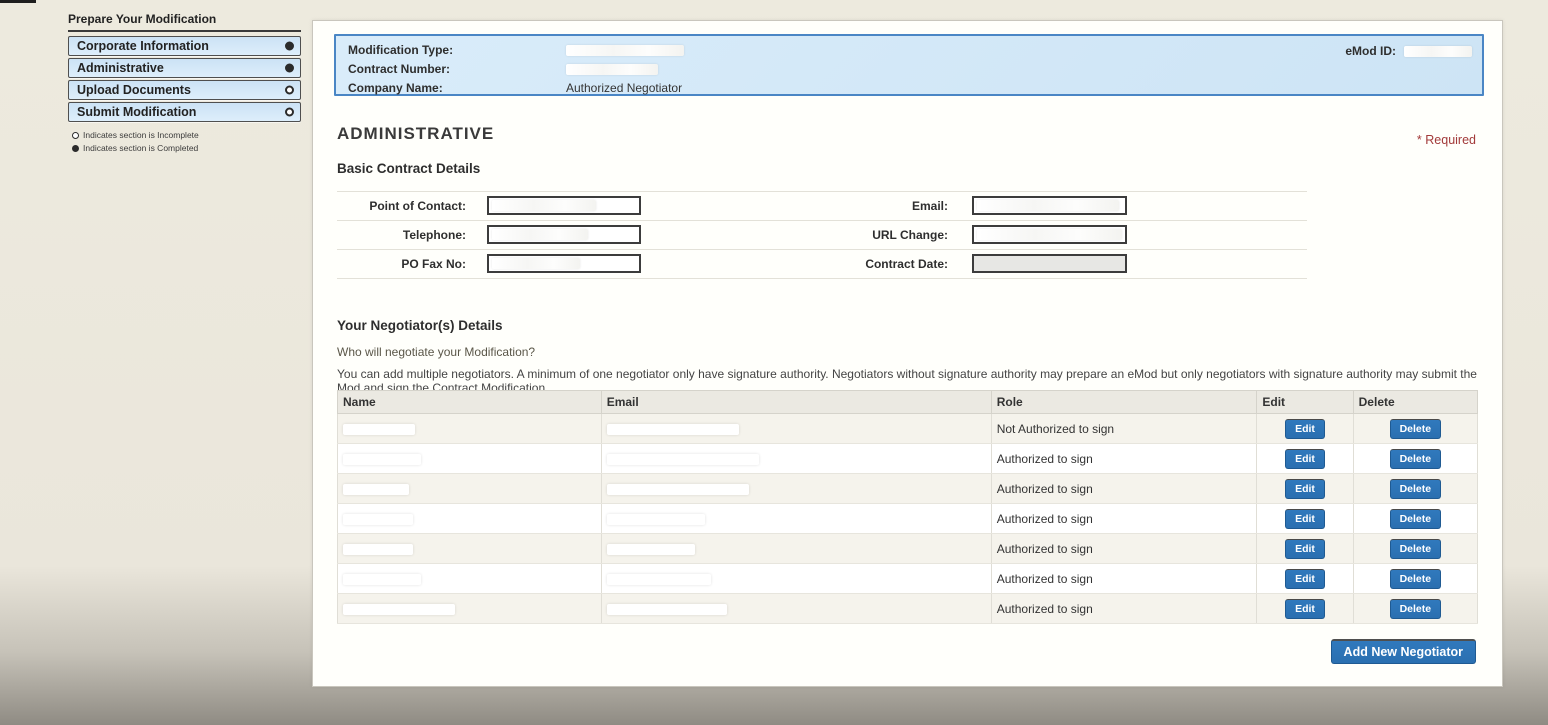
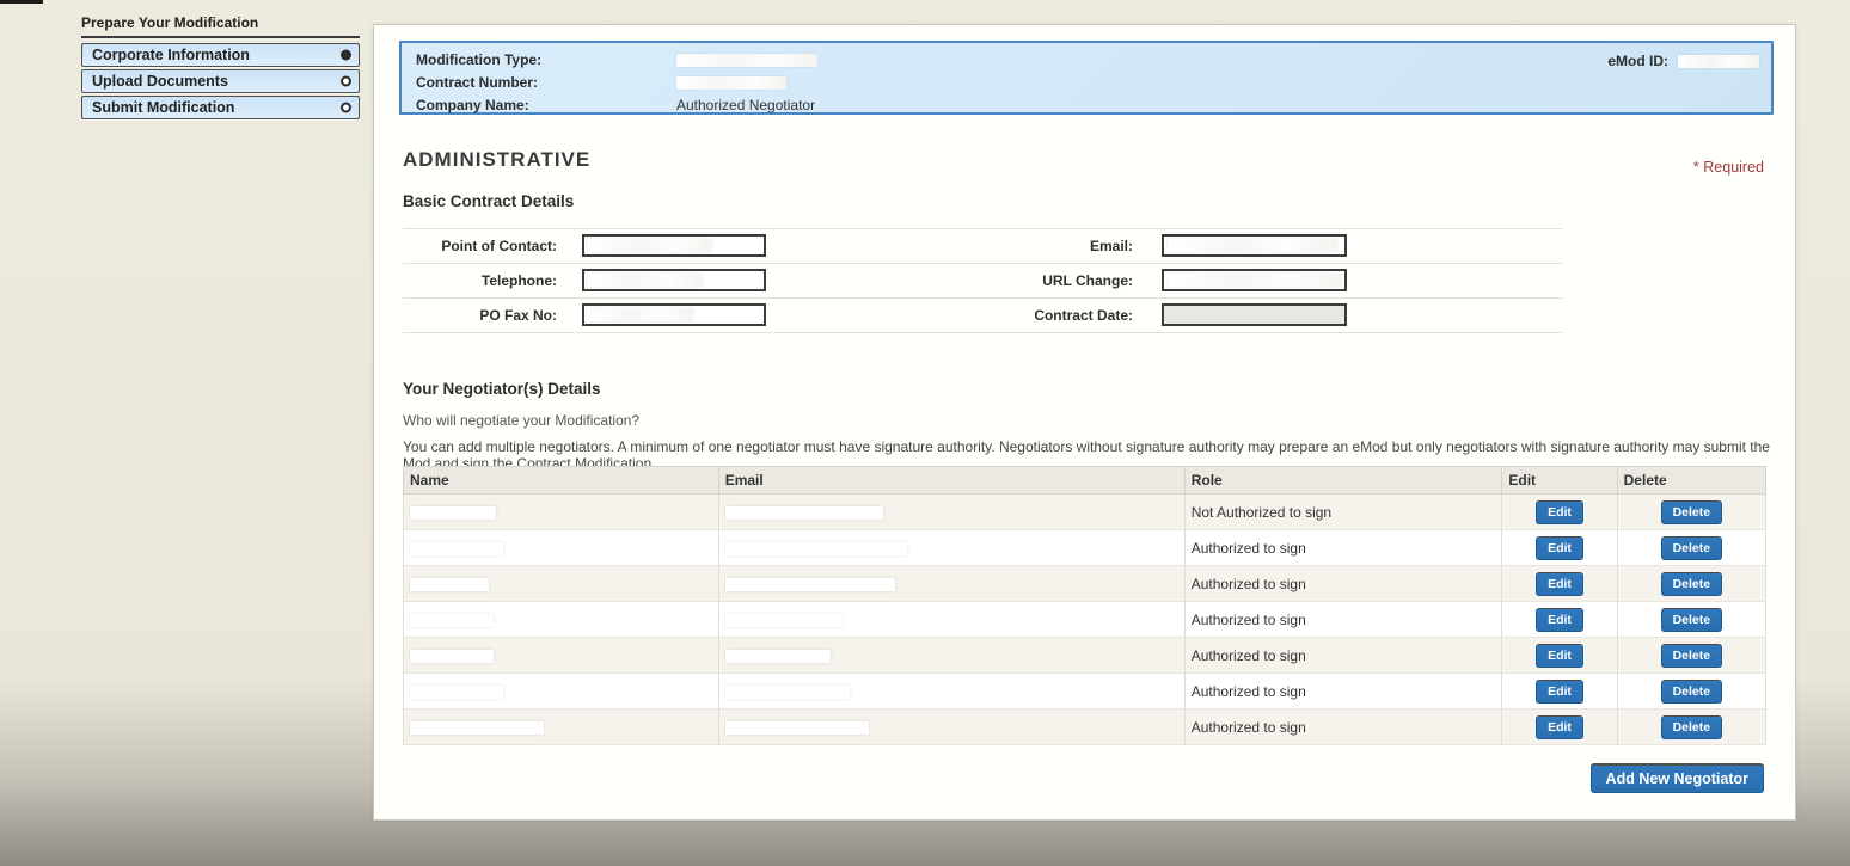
  Prepare Your Modification
  Corporate Information
- Administrative
  Upload Documents
  Submit Modification
- Indicates section is Incomplete
- Indicates section is Completed
  Modification Type:
  Contract Number:
  Company Name:
  Authorized Negotiator
  eMod ID:
  ADMINISTRATIVE
  * Required
  Basic Contract Details
  Point of Contact:
  Email:
  Telephone:
  URL Change:
  PO Fax No:
  Contract Date:
  Your Negotiator(s) Details
  Who will negotiate your Modification?
- You can add multiple negotiators. A minimum of one negotiator only have signature authority. Negotiators without signature authority may prepare an eMod but only negotiators with signature authority may submit the Mod and sign the Contract Modification.
+ You can add multiple negotiators. A minimum of one negotiator must have signature authority. Negotiators without signature authority may prepare an eMod but only negotiators with signature authority may submit the Mod and sign the Contract Modification.
  Name	Email	Role	Edit	Delete
  		Not Authorized to sign	Edit	Delete
  		Authorized to sign	Edit	Delete
  		Authorized to sign	Edit	Delete
  		Authorized to sign	Edit	Delete
  		Authorized to sign	Edit	Delete
  		Authorized to sign	Edit	Delete
  		Authorized to sign	Edit	Delete
  Add New Negotiator
